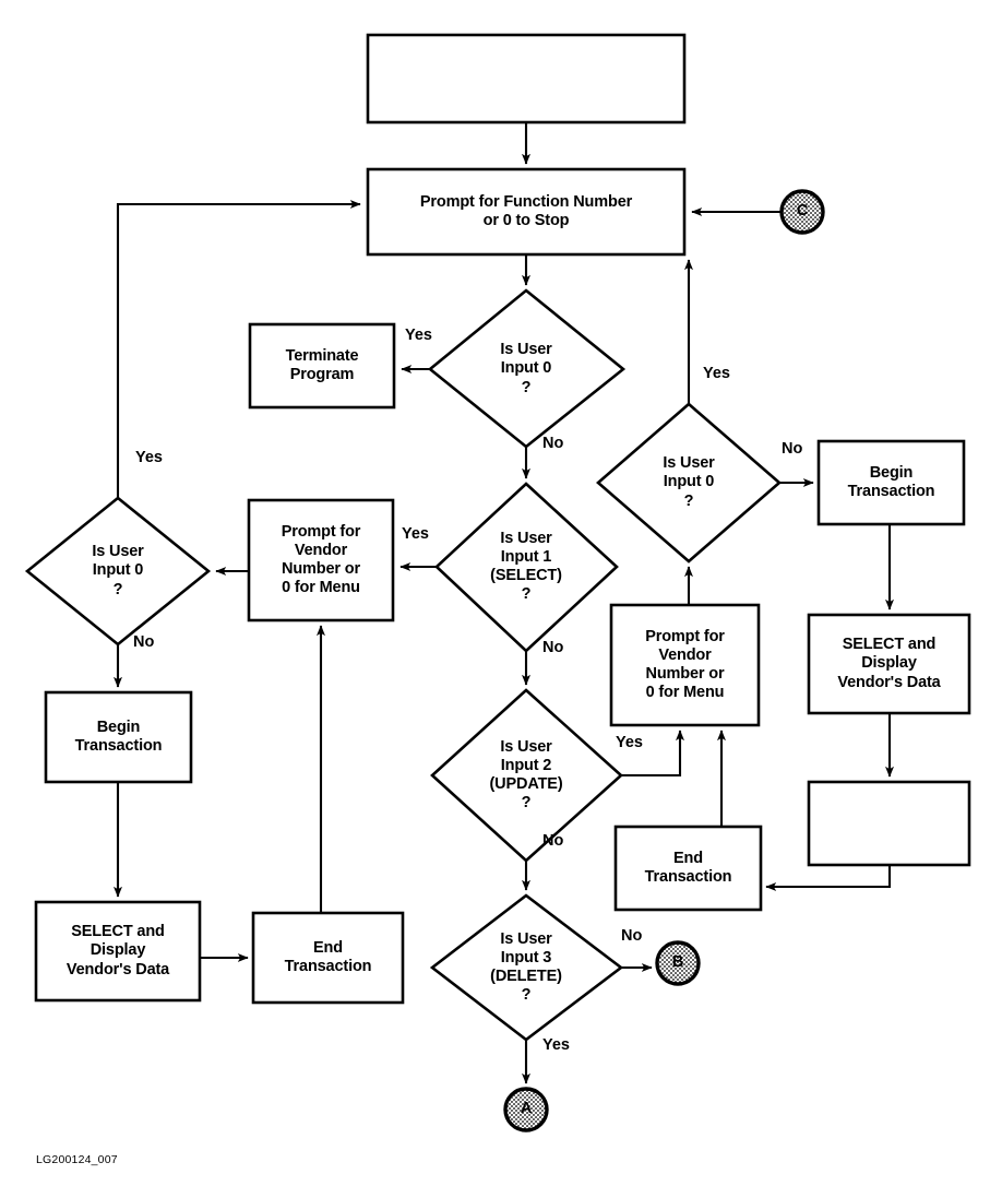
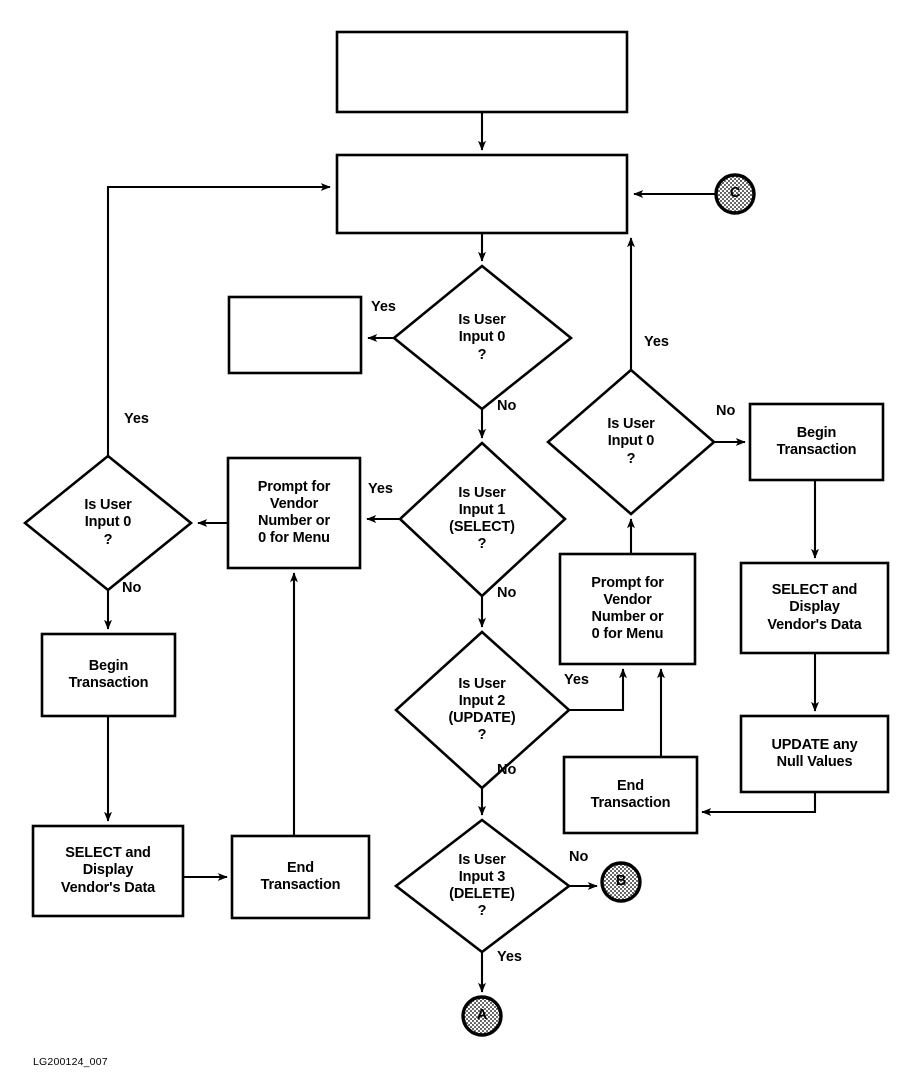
- Prompt for Function Number
- or 0 to Stop
- Terminate
- Program
  Is User
  Input 0
  ?
  Is User
  Input 1
  (SELECT)
  ?
  Is User
  Input 0
  ?
  Prompt for
  Vendor
  Number or
  0 for Menu
  Begin
  Transaction
  SELECT and
  Display
  Vendor's Data
  End
  Transaction
  Is User
  Input 0
  ?
  Begin
  Transaction
  SELECT and
  Display
  Vendor's Data
+ UPDATE any
+ Null Values
  Prompt for
  Vendor
  Number or
  0 for Menu
  End
  Transaction
  Is User
  Input 2
  (UPDATE)
  ?
  Is User
  Input 3
  (DELETE)
  ?
  C
  B
  A
  Yes
  No
  Yes
  No
  Yes
  No
  Yes
  No
  Yes
  No
  No
  Yes
  LG200124_007
